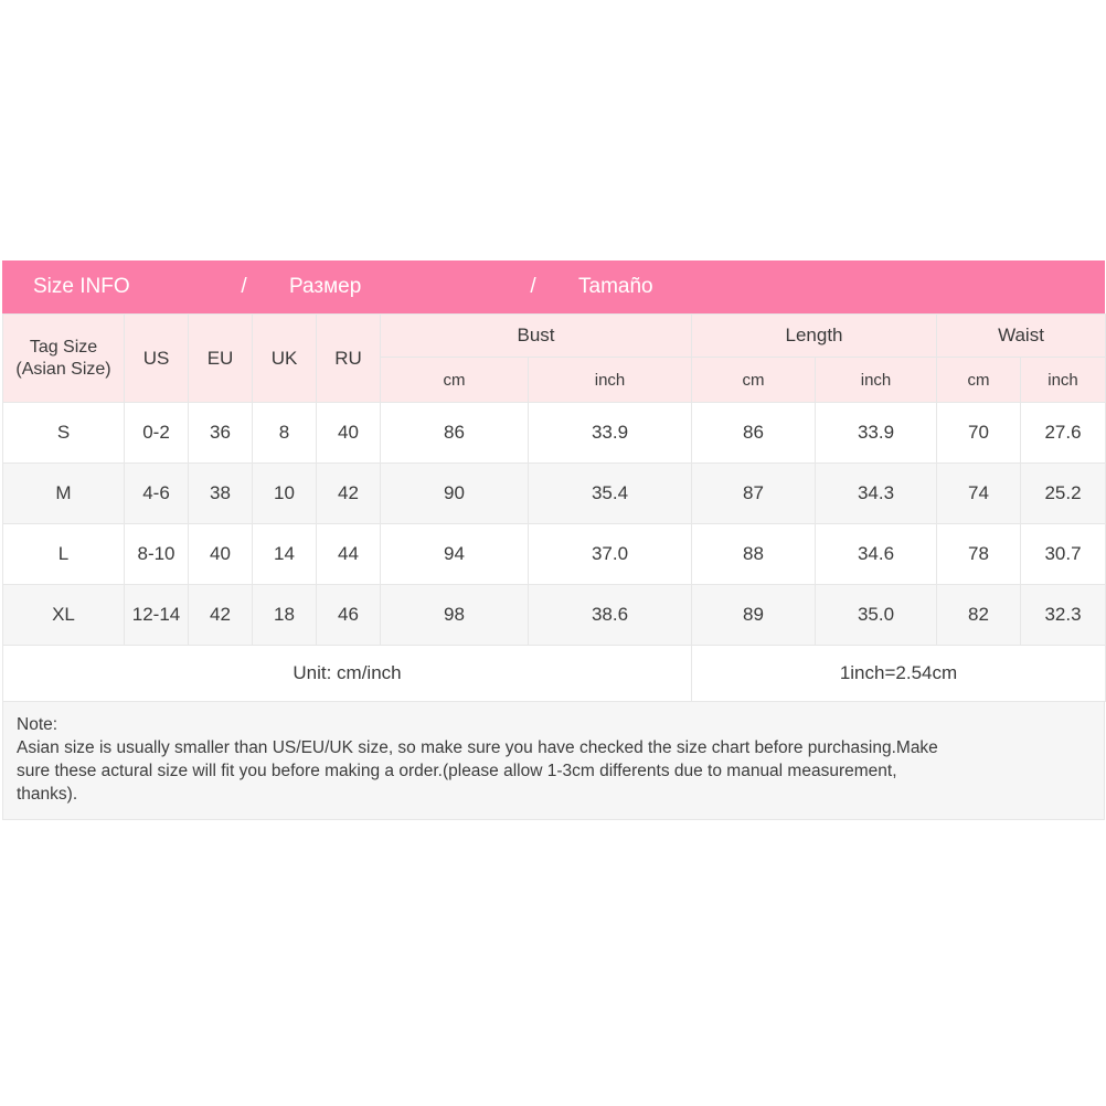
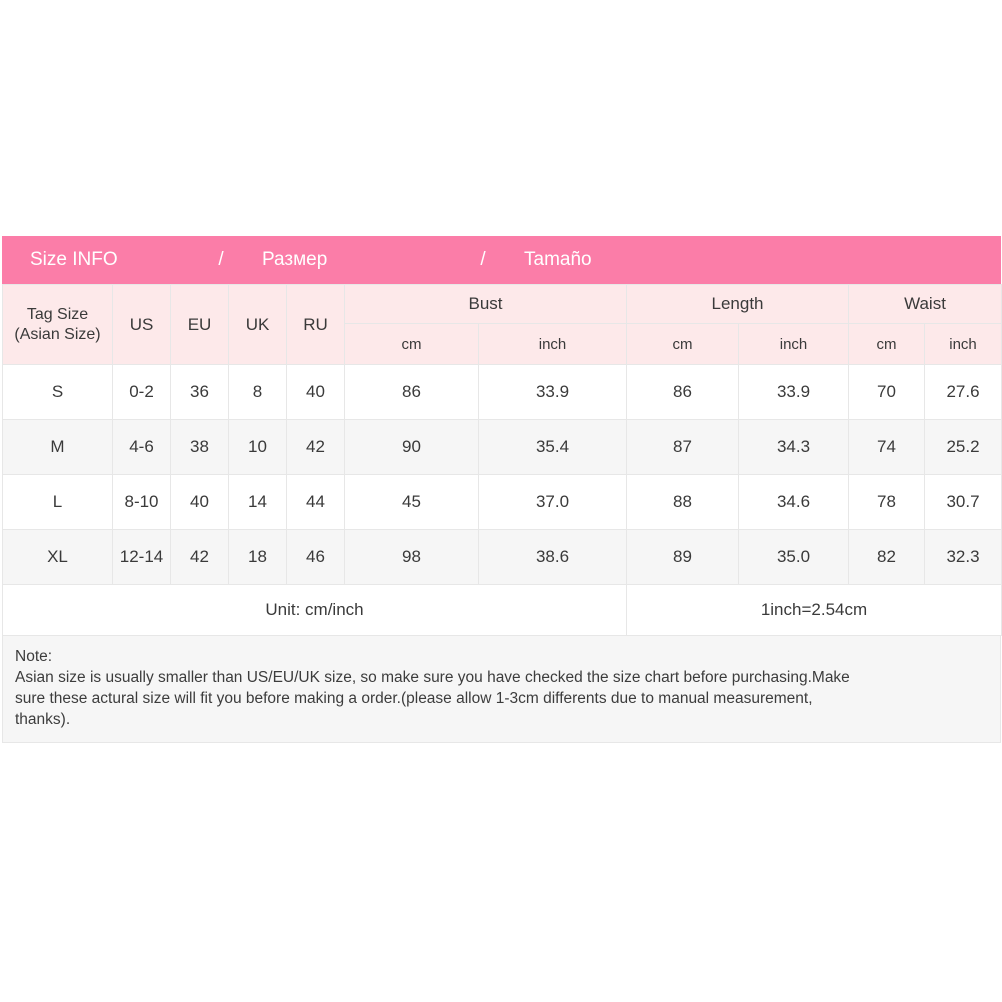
  Size INFO
  /
  Размер
  /
  Tamaño
  Tag Size (Asian Size)	US	EU	UK	RU	Bust	Length	Waist
  cm	inch	cm	inch	cm	inch
  S	0-2	36	8	40	86	33.9	86	33.9	70	27.6
  M	4-6	38	10	42	90	35.4	87	34.3	74	25.2
- L	8-10	40	14	44	94	37.0	88	34.6	78	30.7
+ L	8-10	40	14	44	45	37.0	88	34.6	78	30.7
  XL	12-14	42	18	46	98	38.6	89	35.0	82	32.3
  Unit: cm/inch	1inch=2.54cm
  Note:
  Asian size is usually smaller than US/EU/UK size, so make sure you have checked the size chart before purchasing.Make
  sure these actural size will fit you before making a order.(please allow 1-3cm differents due to manual measurement,
  thanks).
